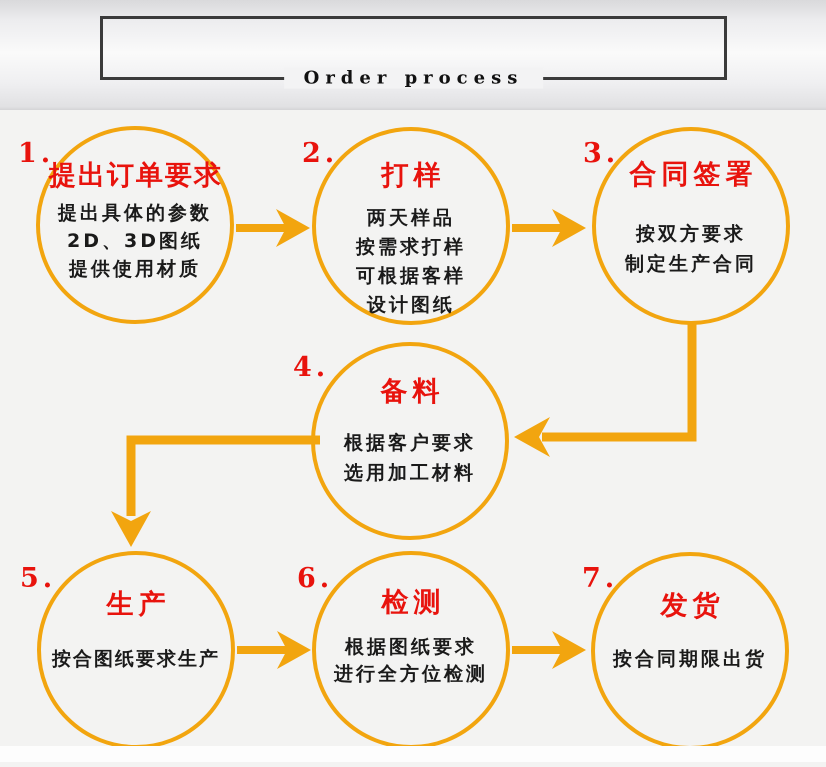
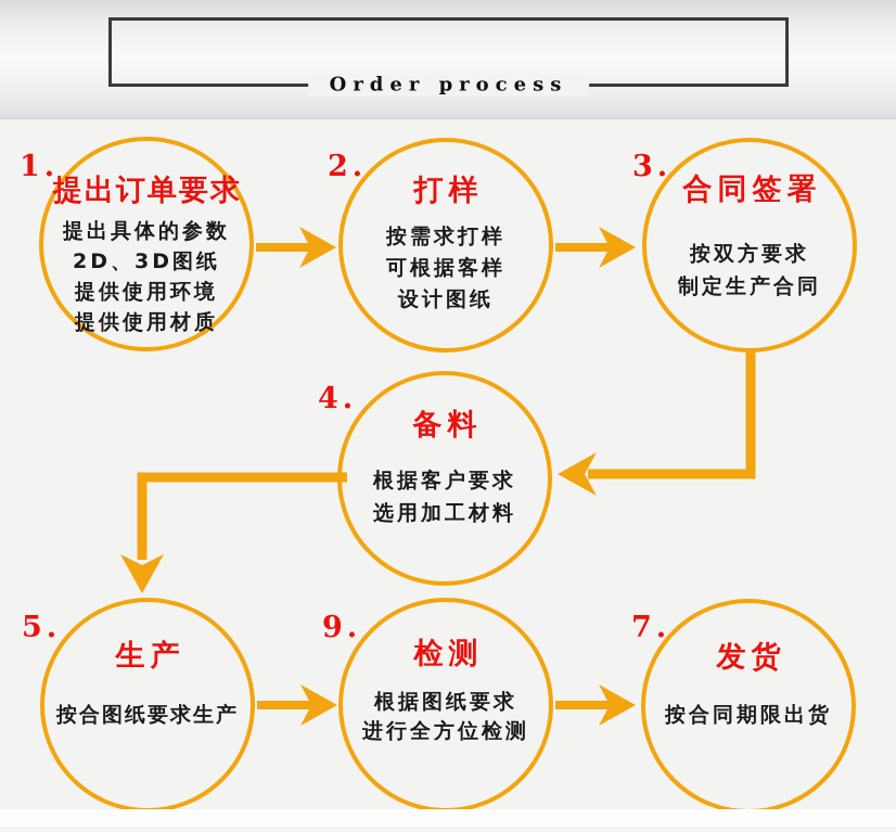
  Order process
  1.
  2.
  3.
  4.
  5.
- 6.
+ 9.
  7.
  提出订单要求
  提出具体的参数
  2D、3D图纸
+ 提供使用环境
  提供使用材质
  打样
- 两天样品
  按需求打样
  可根据客样
  设计图纸
  合同签署
  按双方要求
  制定生产合同
  备料
  根据客户要求
  选用加工材料
  生产
  按合图纸要求生产
  检测
  根据图纸要求
  进行全方位检测
  发货
  按合同期限出货
